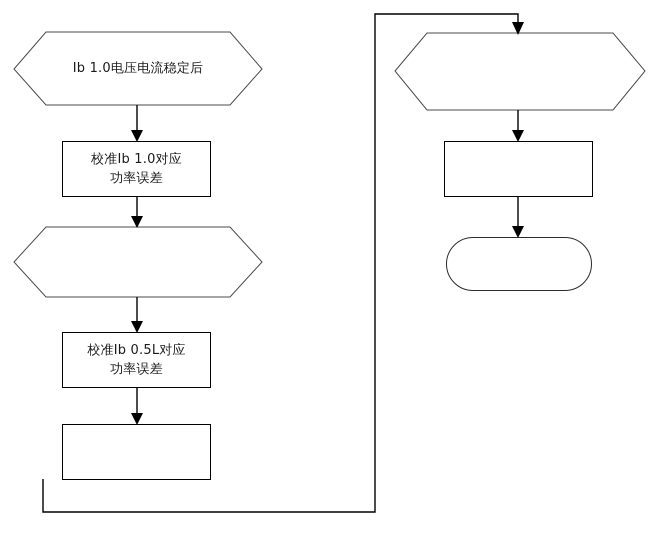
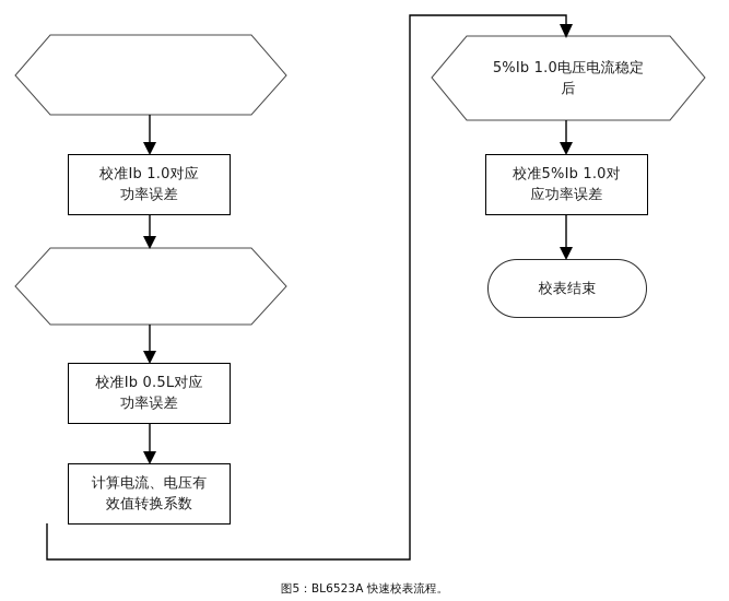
- Ib 1.0电压电流稳定后
  校准Ib 1.0对应
  功率误差
  校准Ib 0.5L对应
  功率误差
+ 计算电流、电压有
+ 效值转换系数
+ 5%Ib 1.0电压电流稳定
+ 后
+ 校准5%Ib 1.0对
+ 应功率误差
+ 校表结束
+ 图5：BL6523A 快速校表流程。
